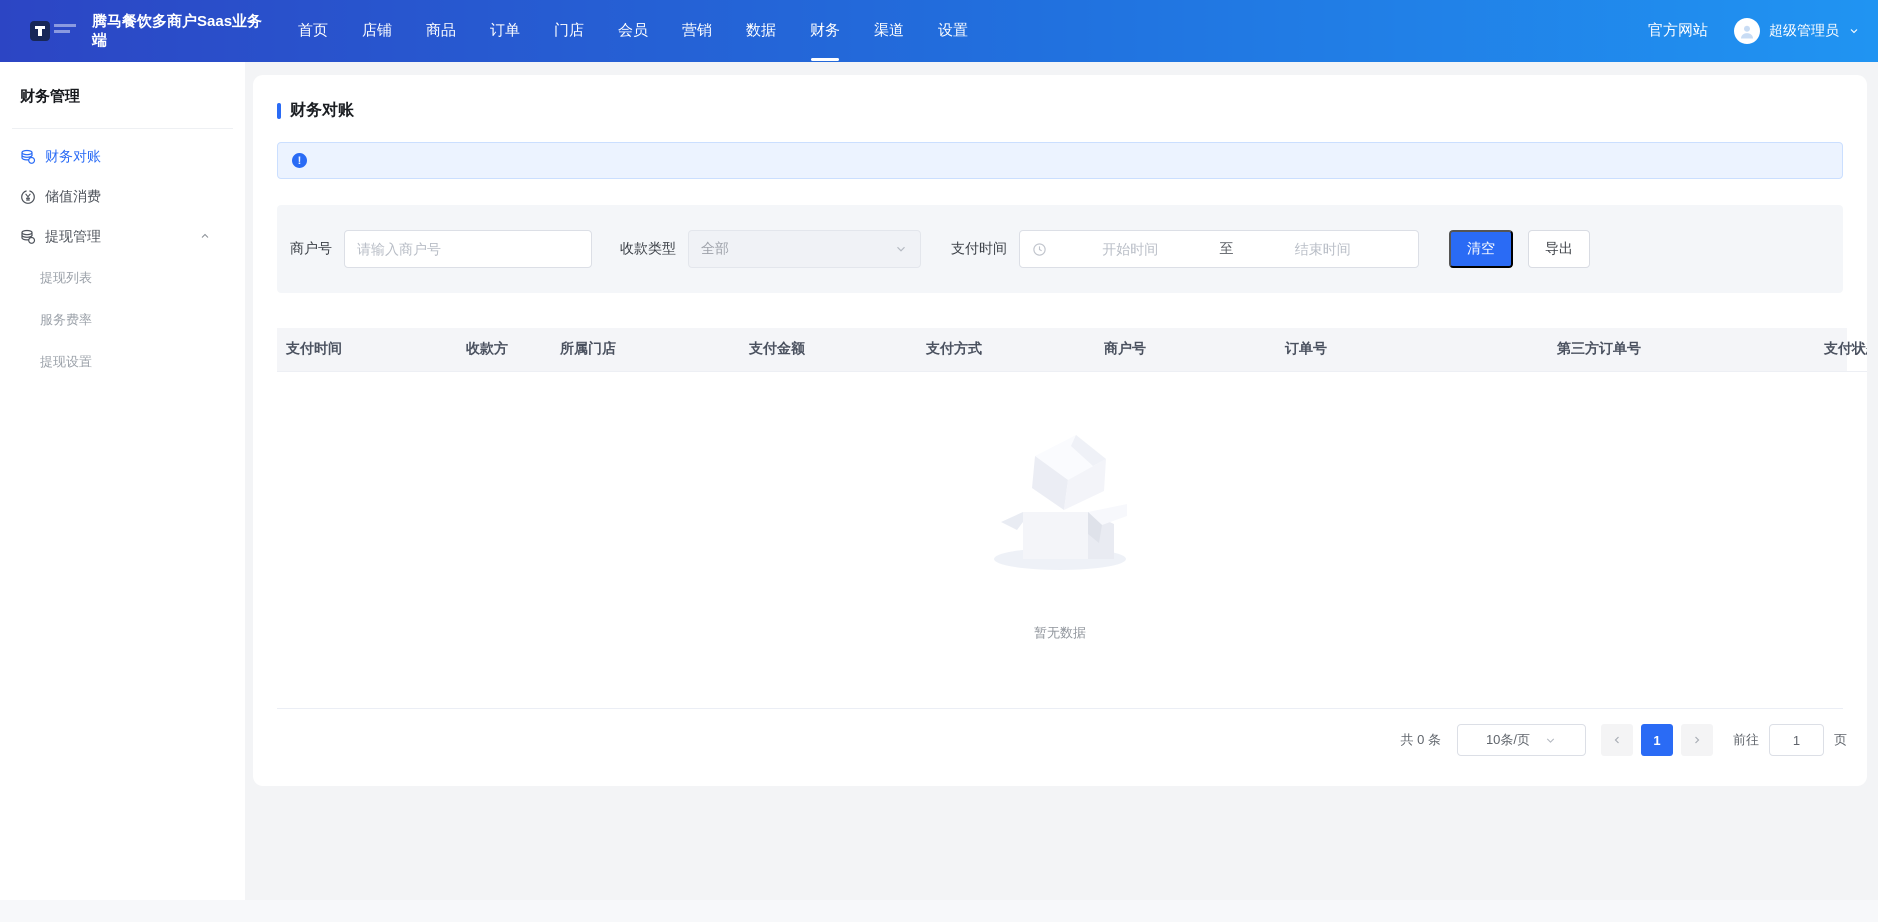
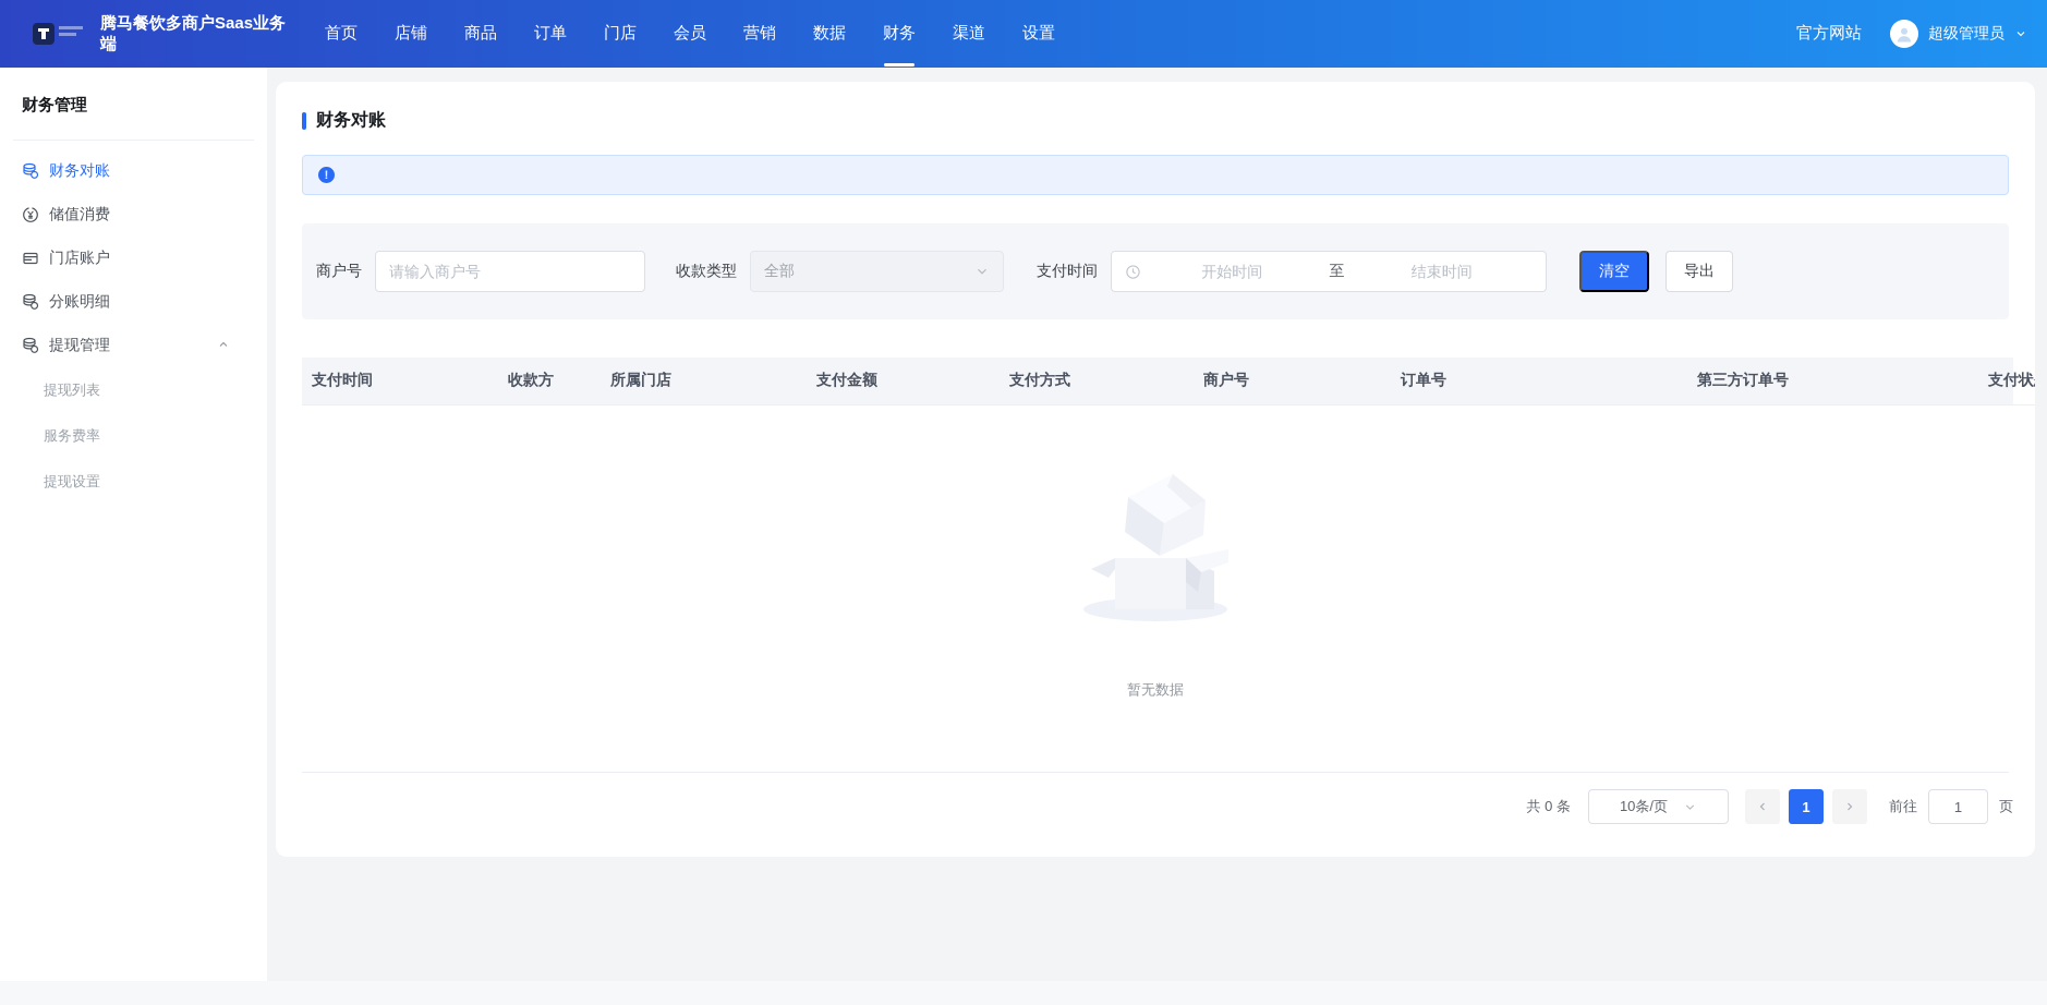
  腾马餐饮多商户Saas业务端
  首页
  店铺
  商品
  订单
  门店
  会员
  营销
  数据
  财务
  渠道
  设置
  官方网站
  超级管理员
  财务管理
  财务对账
  储值消费
+ 门店账户
+ 分账明细
  提现管理
  提现列表
  服务费率
  提现设置
  财务对账
  !
  商户号
  请输入商户号
  收款类型
  全部
  支付时间
  开始时间
  至
  结束时间
  清空
  导出
  支付时间
  收款方
  所属门店
  支付金额
  支付方式
  商户号
  订单号
  第三方订单号
  支付状
  暂无数据
  共 0 条
  10条/页
  1
  前往
  1
  页
